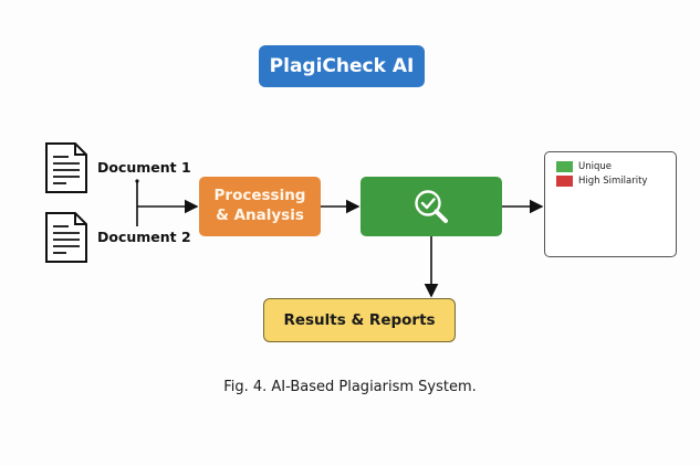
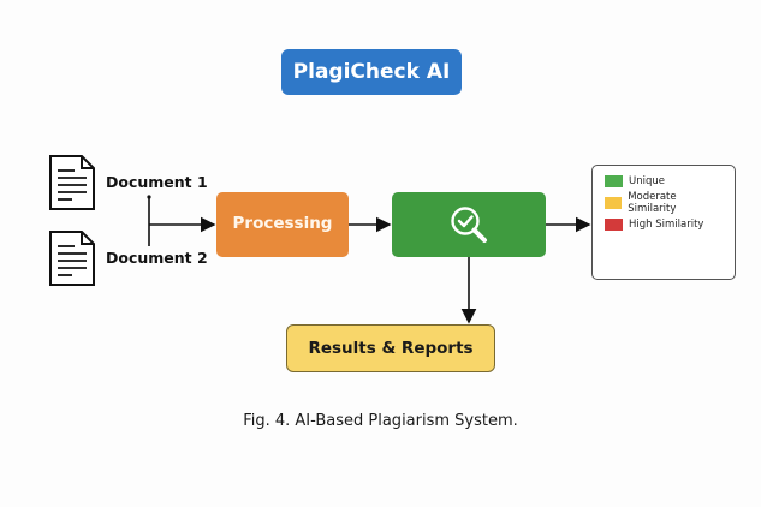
  PlagiCheck AI
  Document 1
  Document 2
  Processing
- & Analysis
  Results & Reports
  Unique
+ Moderate Similarity
  High Similarity
  Fig. 4. AI-Based Plagiarism System.
